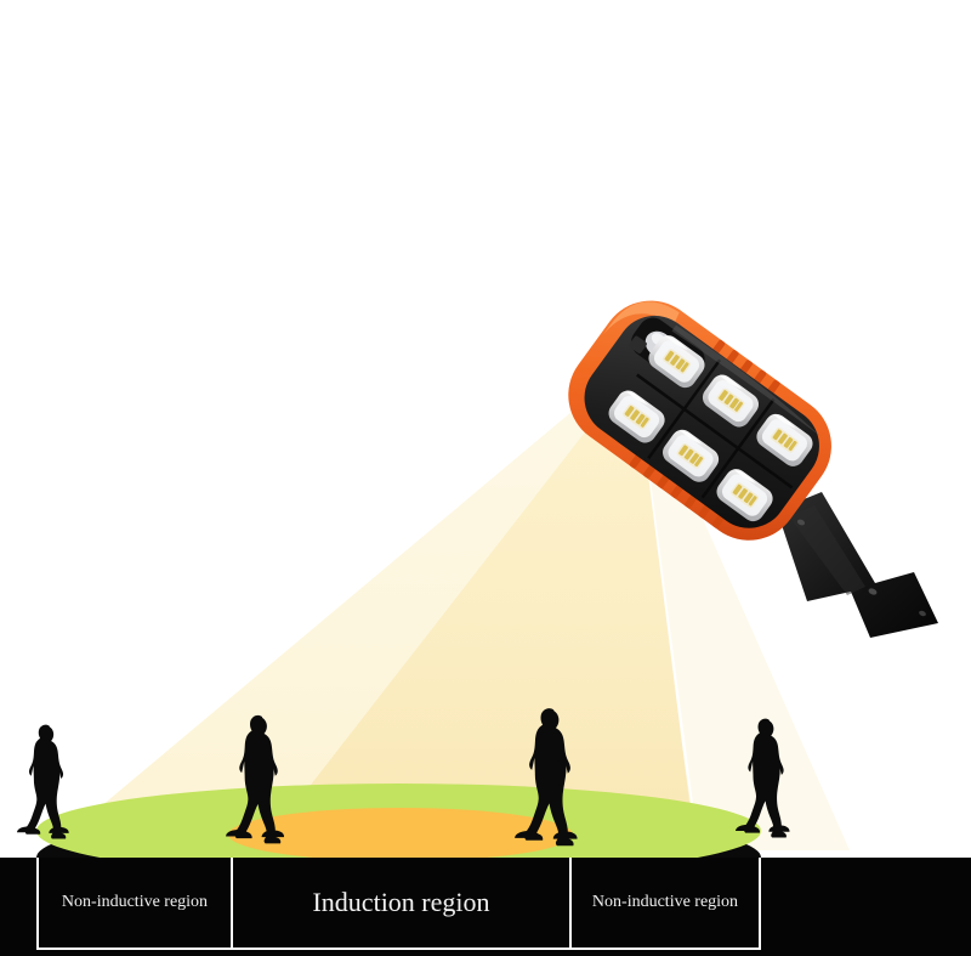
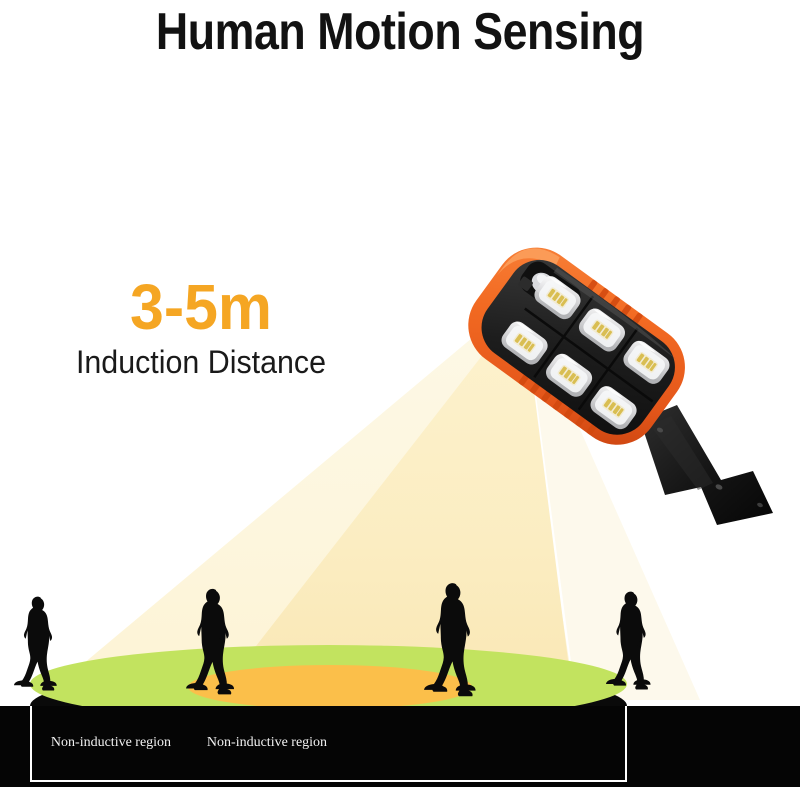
+ Human Motion Sensing
+ 3-5m
+ Induction Distance
  Non-inductive region
- Induction region
  Non-inductive region
